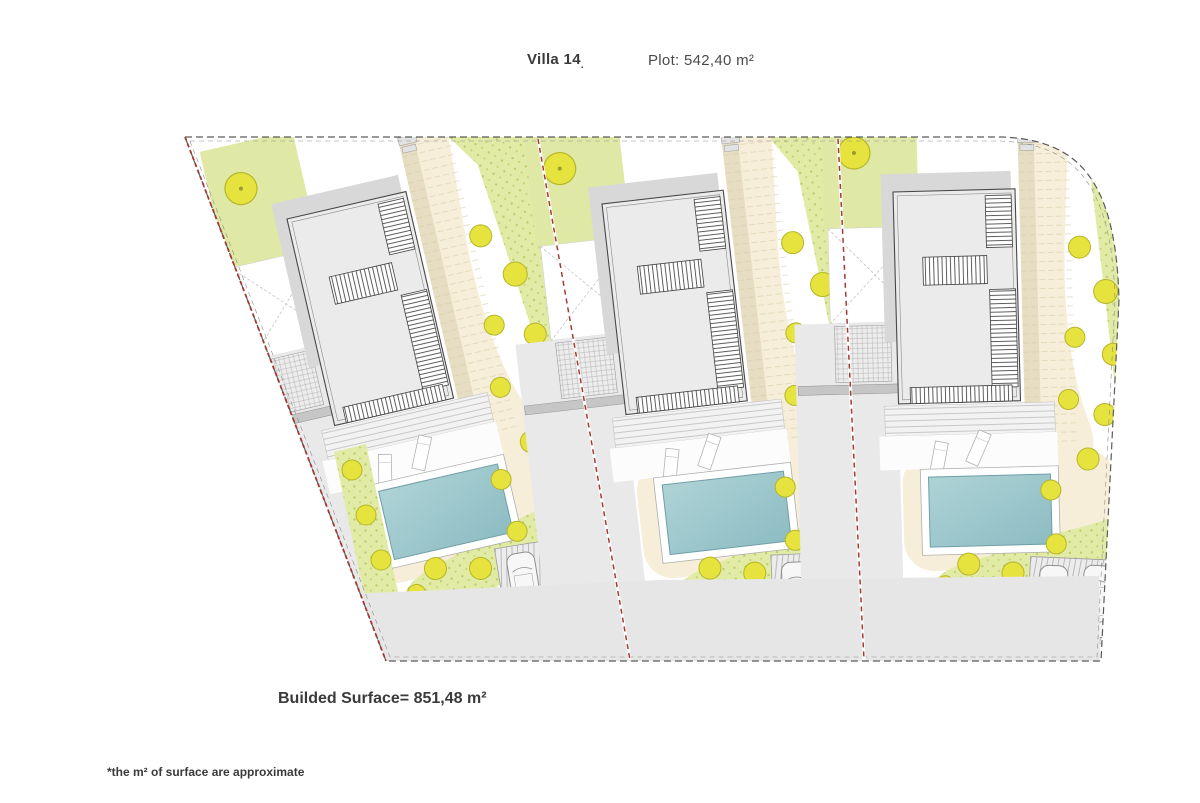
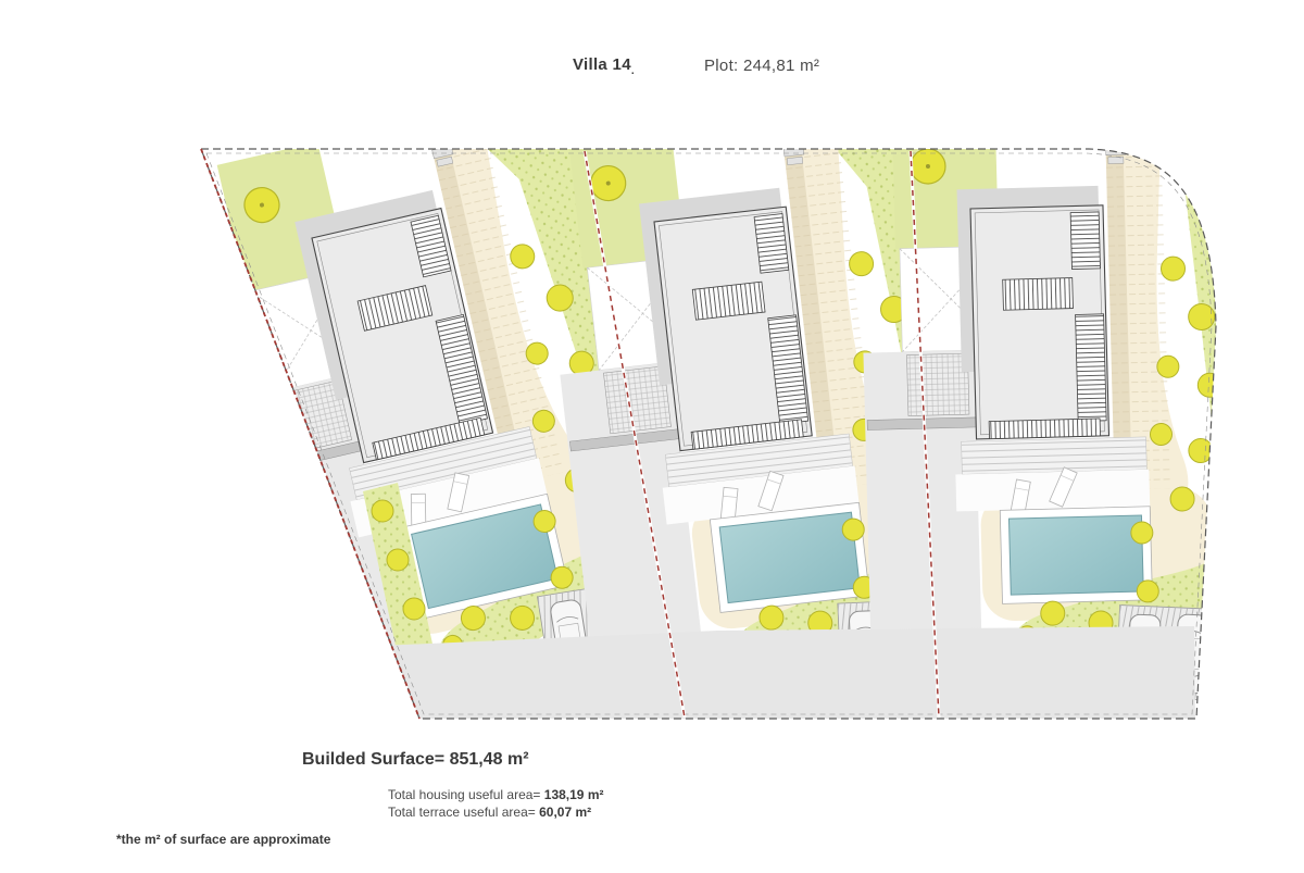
  Villa 14.
- Plot: 542,40 m²
+ Plot: 244,81 m²
  Builded Surface= 851,48 m²
+ Total housing useful area= 138,19 m²
+ Total terrace useful area= 60,07 m²
  *the m² of surface are approximate
